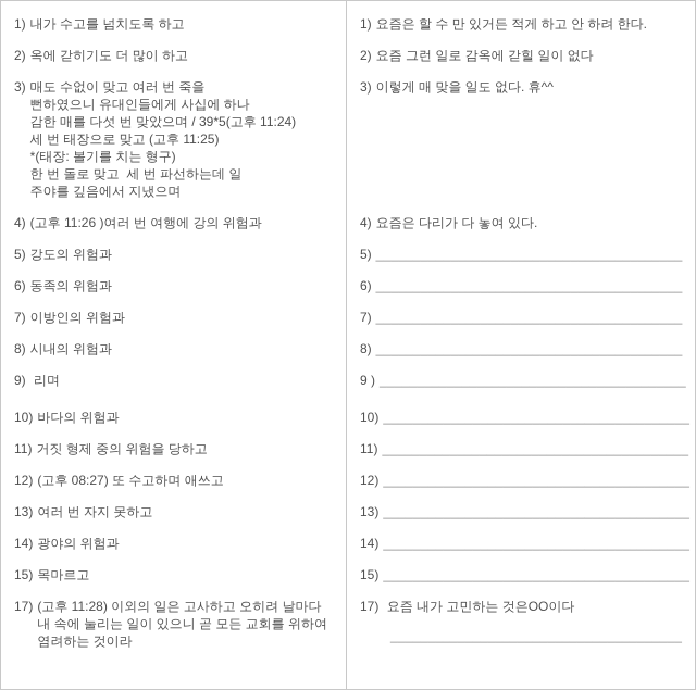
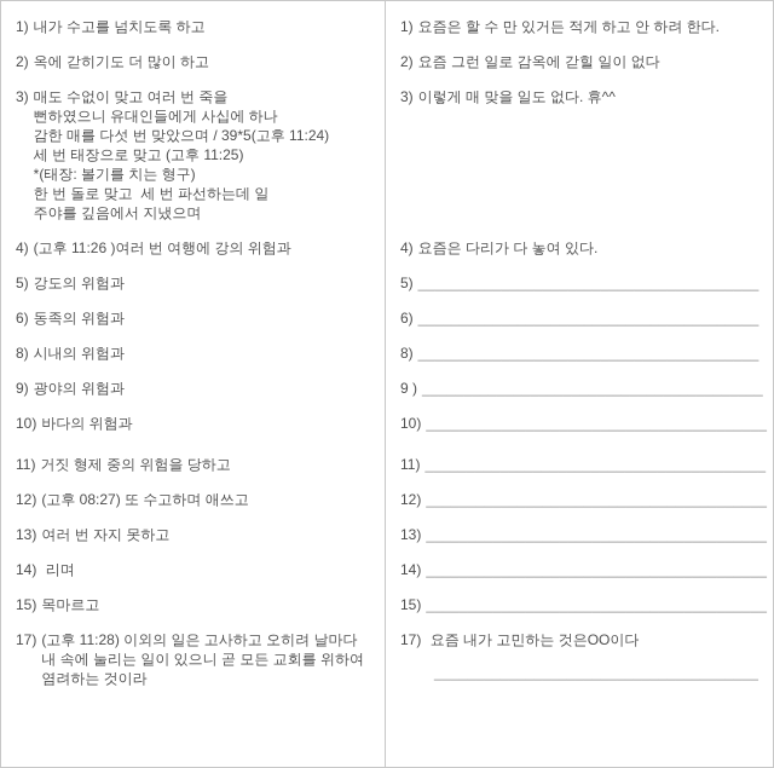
  1) 내가 수고를 넘치도록 하고	1) 요즘은 할 수 만 있거든 적게 하고 안 하려 한다.
  2) 옥에 갇히기도 더 많이 하고	2) 요즘 그런 일로 감옥에 갇힐 일이 없다
  3) 매도 수없이 맞고 여러 번 죽을 뻔하였으니 유대인들에게 사십에 하나 감한 매를 다섯 번 맞았으며 / 39*5(고후 11:24) 세 번 태장으로 맞고 (고후 11:25) *(태장: 볼기를 치는 형구) 한 번 돌로 맞고 세 번 파선하는데 일 주야를 깊음에서 지냈으며	3) 이렇게 매 맞을 일도 없다. 휴^^
  4) (고후 11:26 )여러 번 여행에 강의 위험과	4) 요즘은 다리가 다 놓여 있다.
  5) 강도의 위험과	5) _________________________________________
  6) 동족의 위험과	6) _________________________________________
- 7) 이방인의 위험과	7) _________________________________________
  8) 시내의 위험과	8) _________________________________________
- 9) 리며	9 ) _________________________________________
+ 9) 광야의 위험과	9 ) _________________________________________
  10) 바다의 위험과	10) _________________________________________
  11) 거짓 형제 중의 위험을 당하고	11) _________________________________________
  12) (고후 08:27) 또 수고하며 애쓰고	12) _________________________________________
  13) 여러 번 자지 못하고	13) _________________________________________
- 14) 광야의 위험과	14) _________________________________________
+ 14) 리며	14) _________________________________________
  15) 목마르고	15) _________________________________________
  17) (고후 11:28) 이외의 일은 고사하고 오히려 날마다 내 속에 눌리는 일이 있으니 곧 모든 교회를 위하여 염려하는 것이라	17) 요즘 내가 고민하는 것은OO이다_______________________________________
